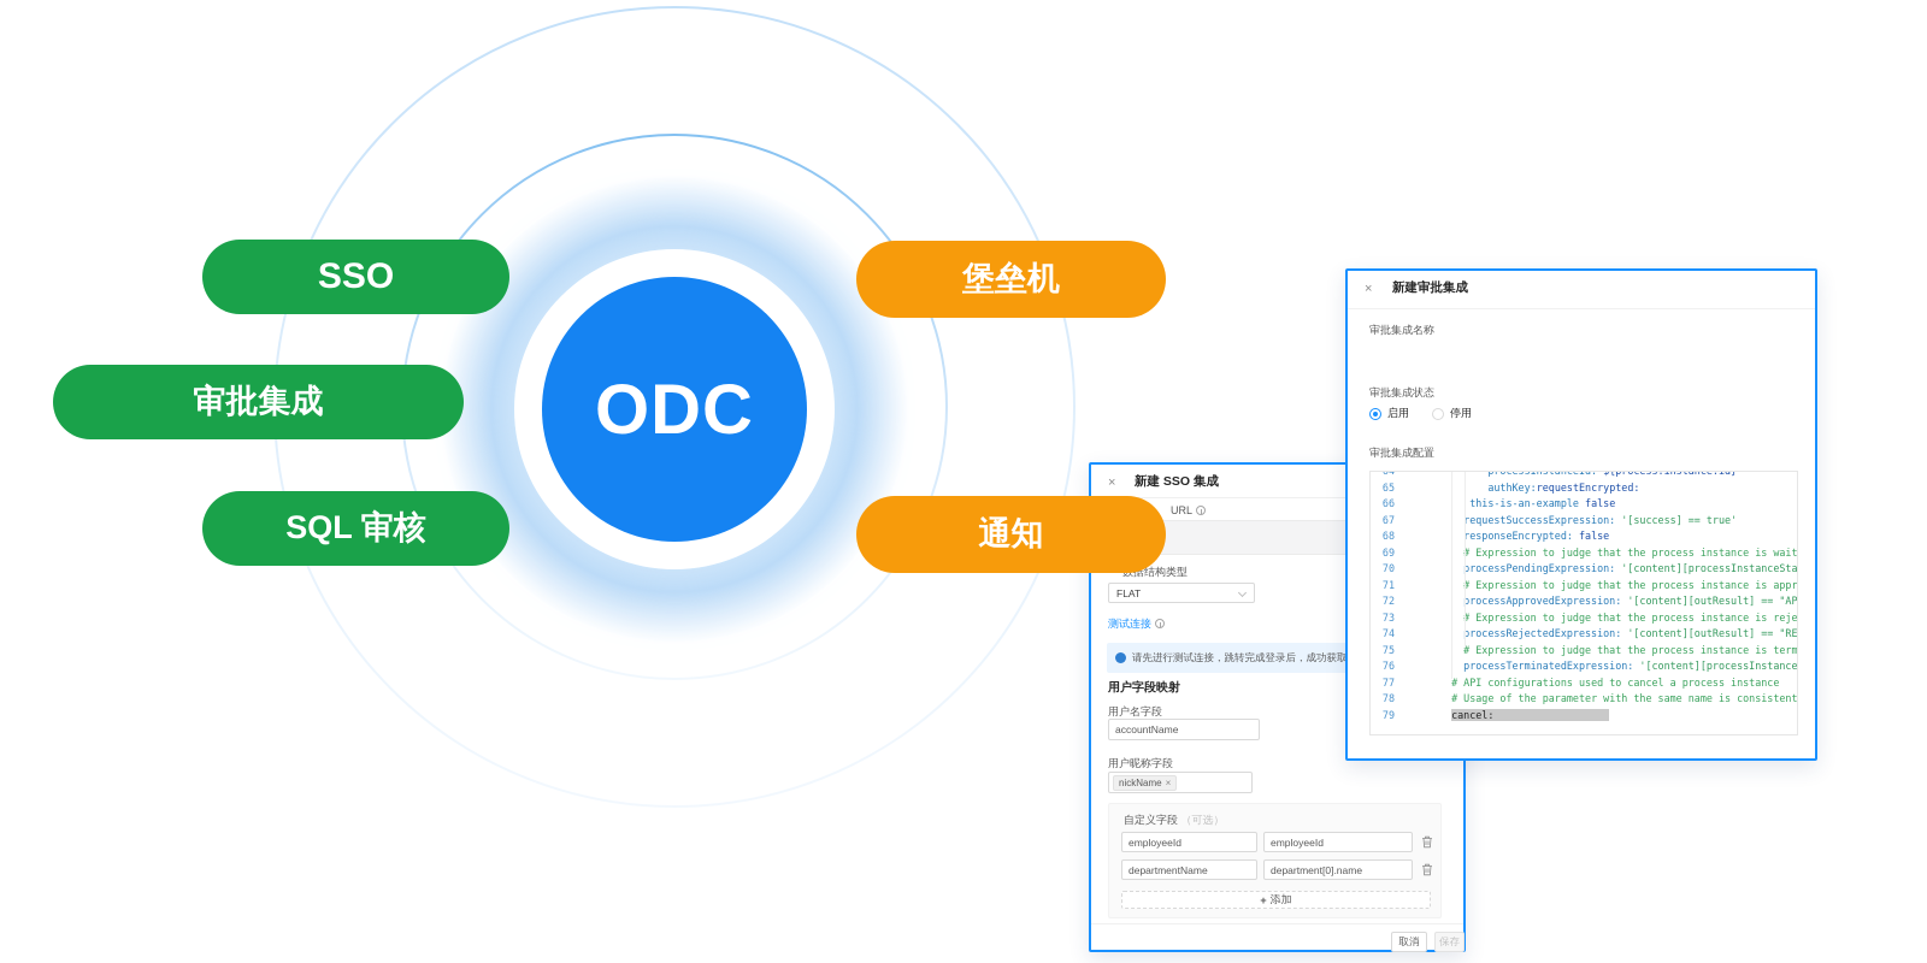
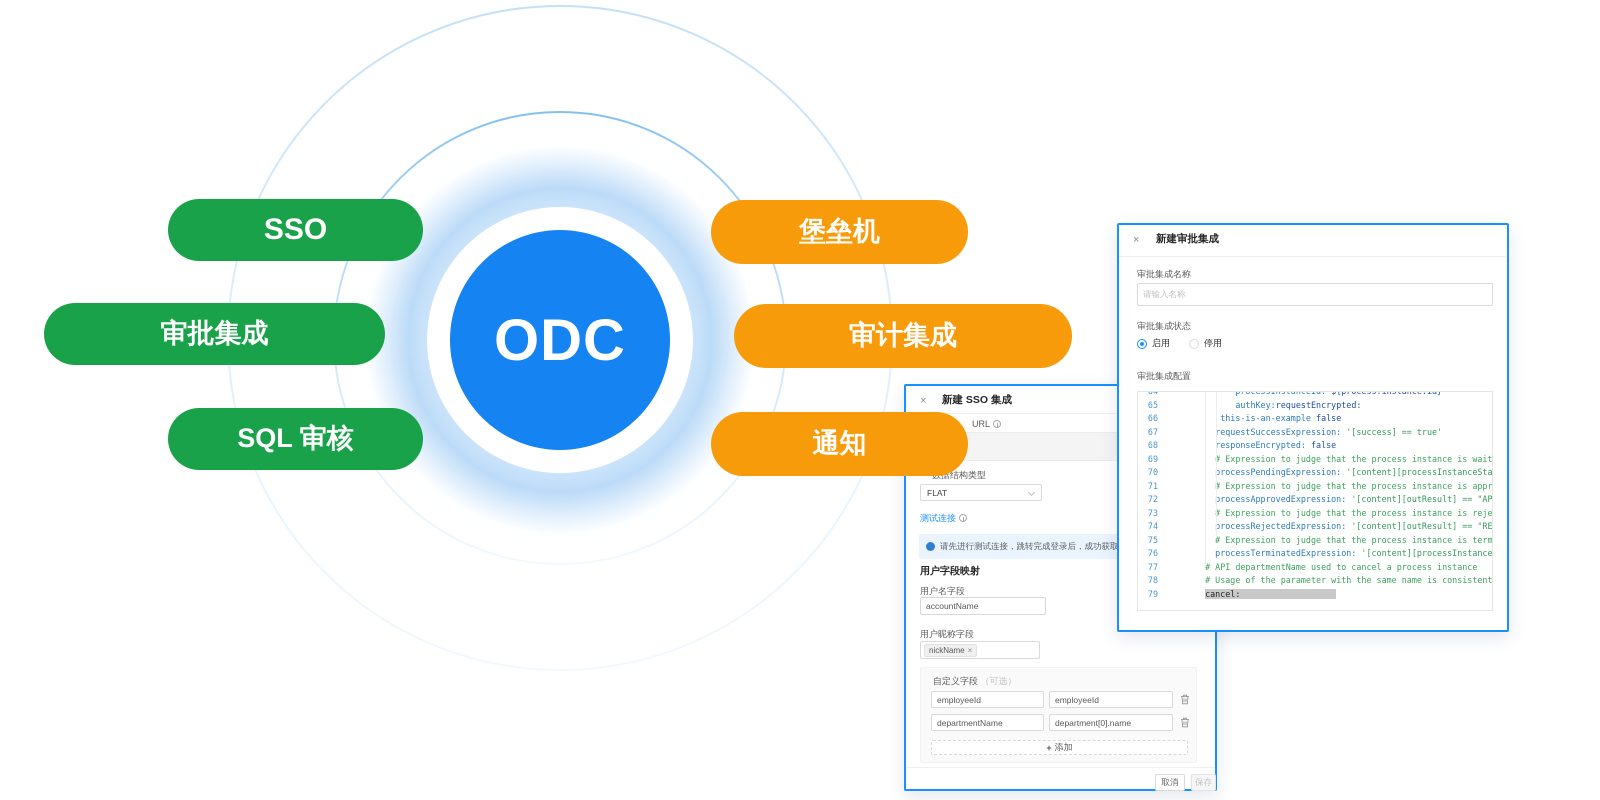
  ODC
  SSO
  审批集成
  SQL 审核
  堡垒机
+ 审计集成
  通知
  ×
  新建 SSO 集成
  URL
  据结构类型
  FLAT
  测试连接
  请先进行测试连接，跳转完成登录后，成功获取
  用户字段映射
  用户名字段
  accountName
  用户昵称字段
  nickName
  ×
  自定义字段 （可选）
  employeeId
  employeeId
  departmentName
  department[0].name
  +
  添加
  取消
  保存
  ×
  新建审批集成
  审批集成名称
+ 请输入名称
  审批集成状态
  启用
  停用
  审批集成配置
  65
  authKey:requestEncrypted:
  66
  this-is-an-example false
  67
  requestSuccessExpression: '[success] == true'
  68
  responseEncrypted: false
  69
  # Expression to judge that the process instance is wait
  70
  processPendingExpression: '[content][processInstanceSta
  71
  # Expression to judge that the process instance is appr
  72
  processApprovedExpression: '[content][outResult] == "AP
  73
  # Expression to judge that the process instance is reje
  74
  processRejectedExpression: '[content][outResult] == "RE
  75
  # Expression to judge that the process instance is term
  76
  processTerminatedExpression: '[content][processInstance
  77
- # API configurations used to cancel a process instance
+ # API departmentName used to cancel a process instance
  78
  # Usage of the parameter with the same name is consistent
  79
  cancel:
